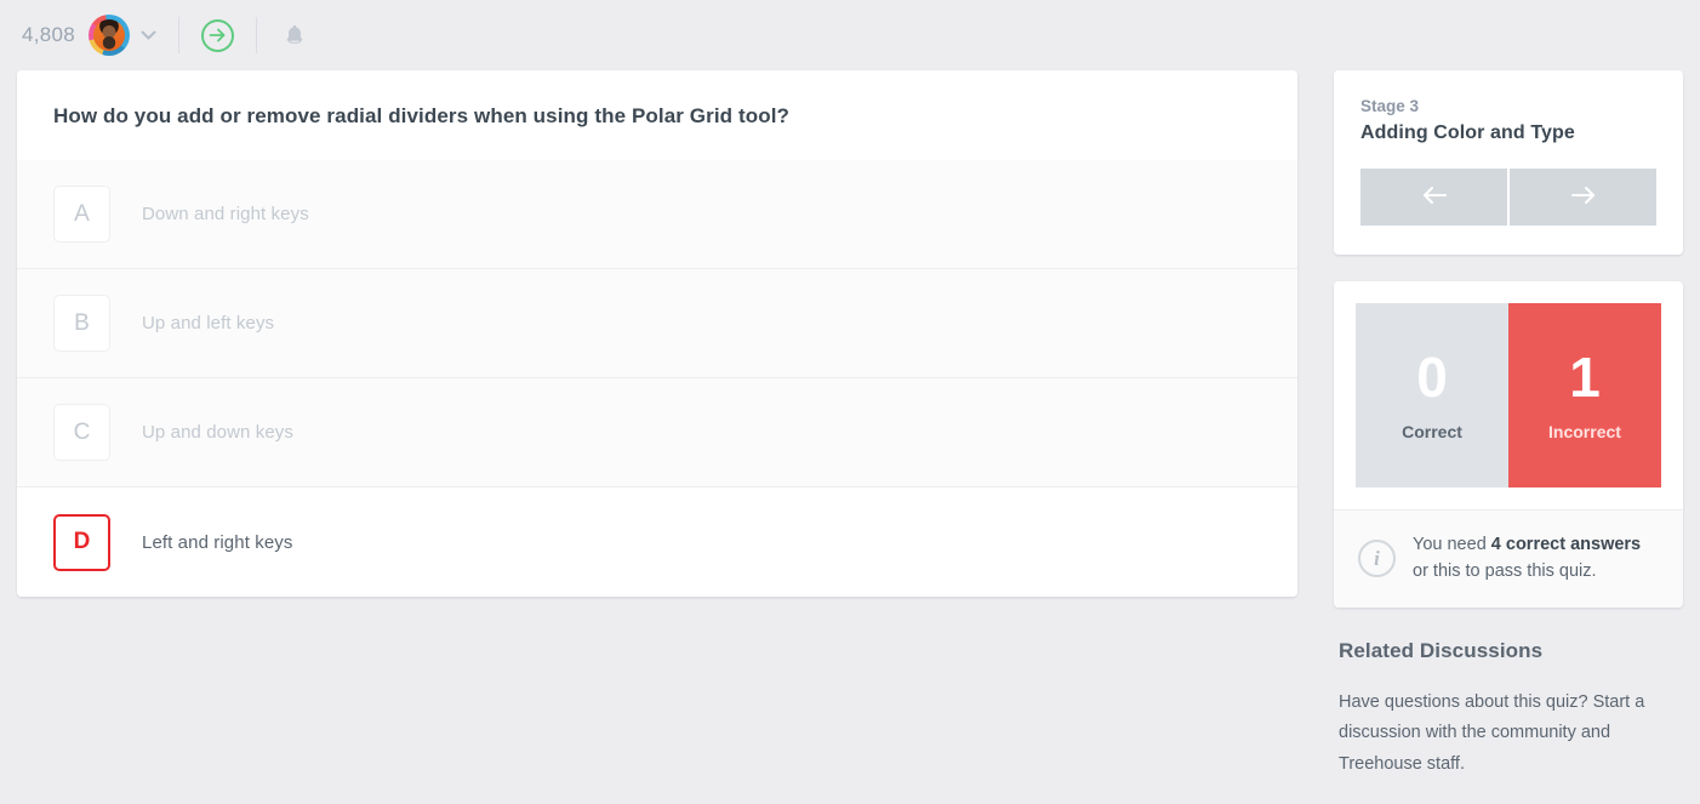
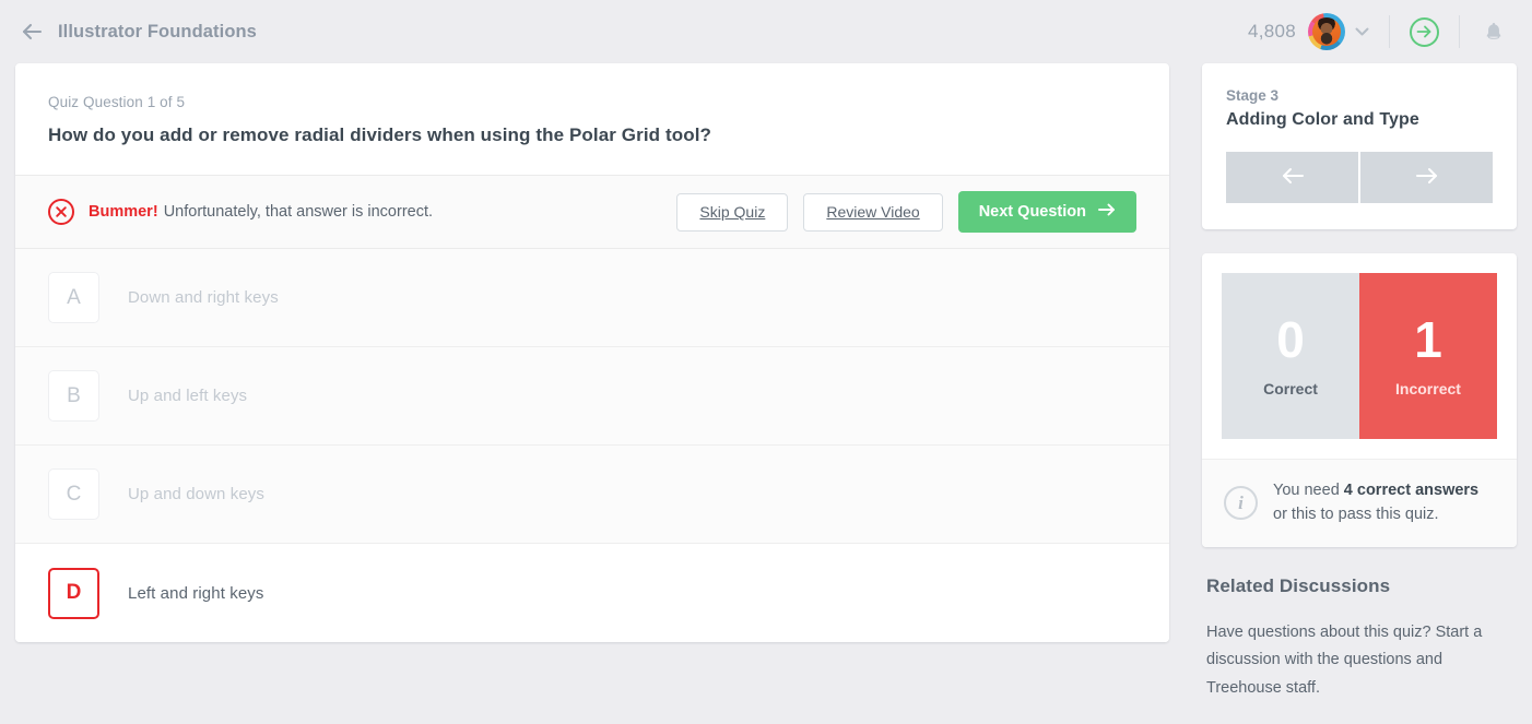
+ Illustrator Foundations
  4,808
+ Quiz Question 1 of 5
  How do you add or remove radial dividers when using the Polar Grid tool?
+ Bummer! Unfortunately, that answer is incorrect.
+ Skip Quiz
+ Review Video
+ Next Question
  A
  Down and right keys
  B
  Up and left keys
  C
  Up and down keys
  D
  Left and right keys
  Stage 3
  Adding Color and Type
  0
  Correct
  1
  Incorrect
  i
  You need 4 correct answers or this to pass this quiz.
  Related Discussions
- Have questions about this quiz? Start a discussion with the community and Treehouse staff.
+ Have questions about this quiz? Start a discussion with the questions and Treehouse staff.
